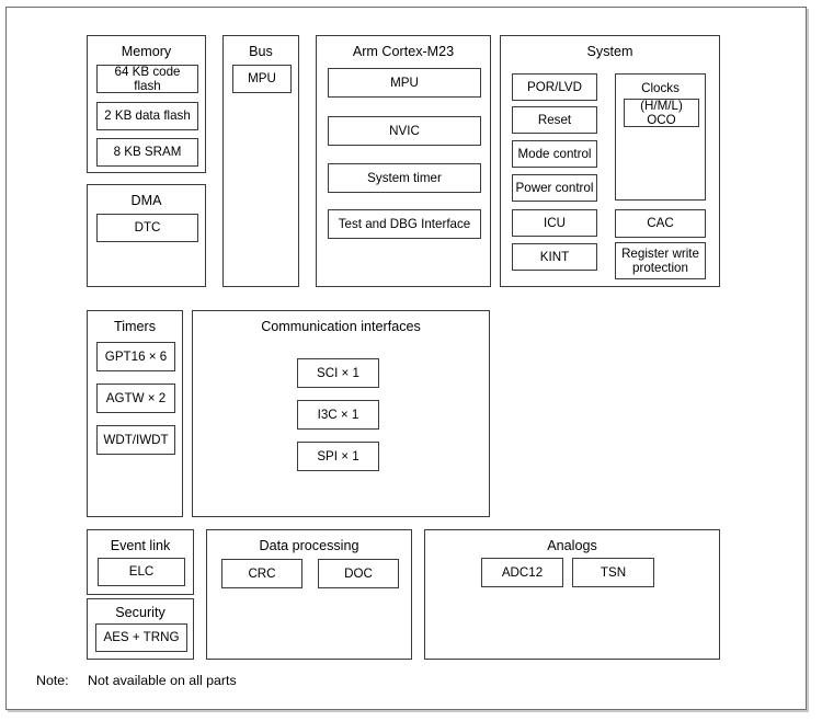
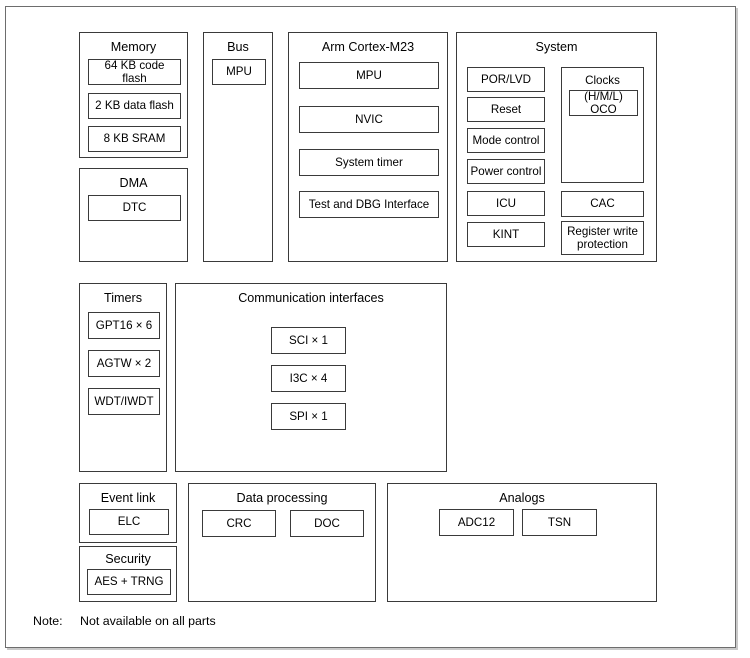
  Memory
  64 KB code flash
  2 KB data flash
  8 KB SRAM
  DMA
  DTC
  Bus
  MPU
  Arm Cortex-M23
  MPU
  NVIC
  System timer
  Test and DBG Interface
  System
  POR/LVD
  Reset
  Mode control
  Power control
  ICU
  KINT
  Clocks
  (H/M/L) OCO
  CAC
  Register write protection
  Timers
  GPT16 × 6
  AGTW × 2
  WDT/IWDT
  Communication interfaces
  SCI × 1
- I3C × 1
+ I3C × 4
  SPI × 1
  Event link
  ELC
  Security
  AES + TRNG
  Data processing
  CRC
  DOC
  Analogs
  ADC12
  TSN
  Note:
  Not available on all parts
